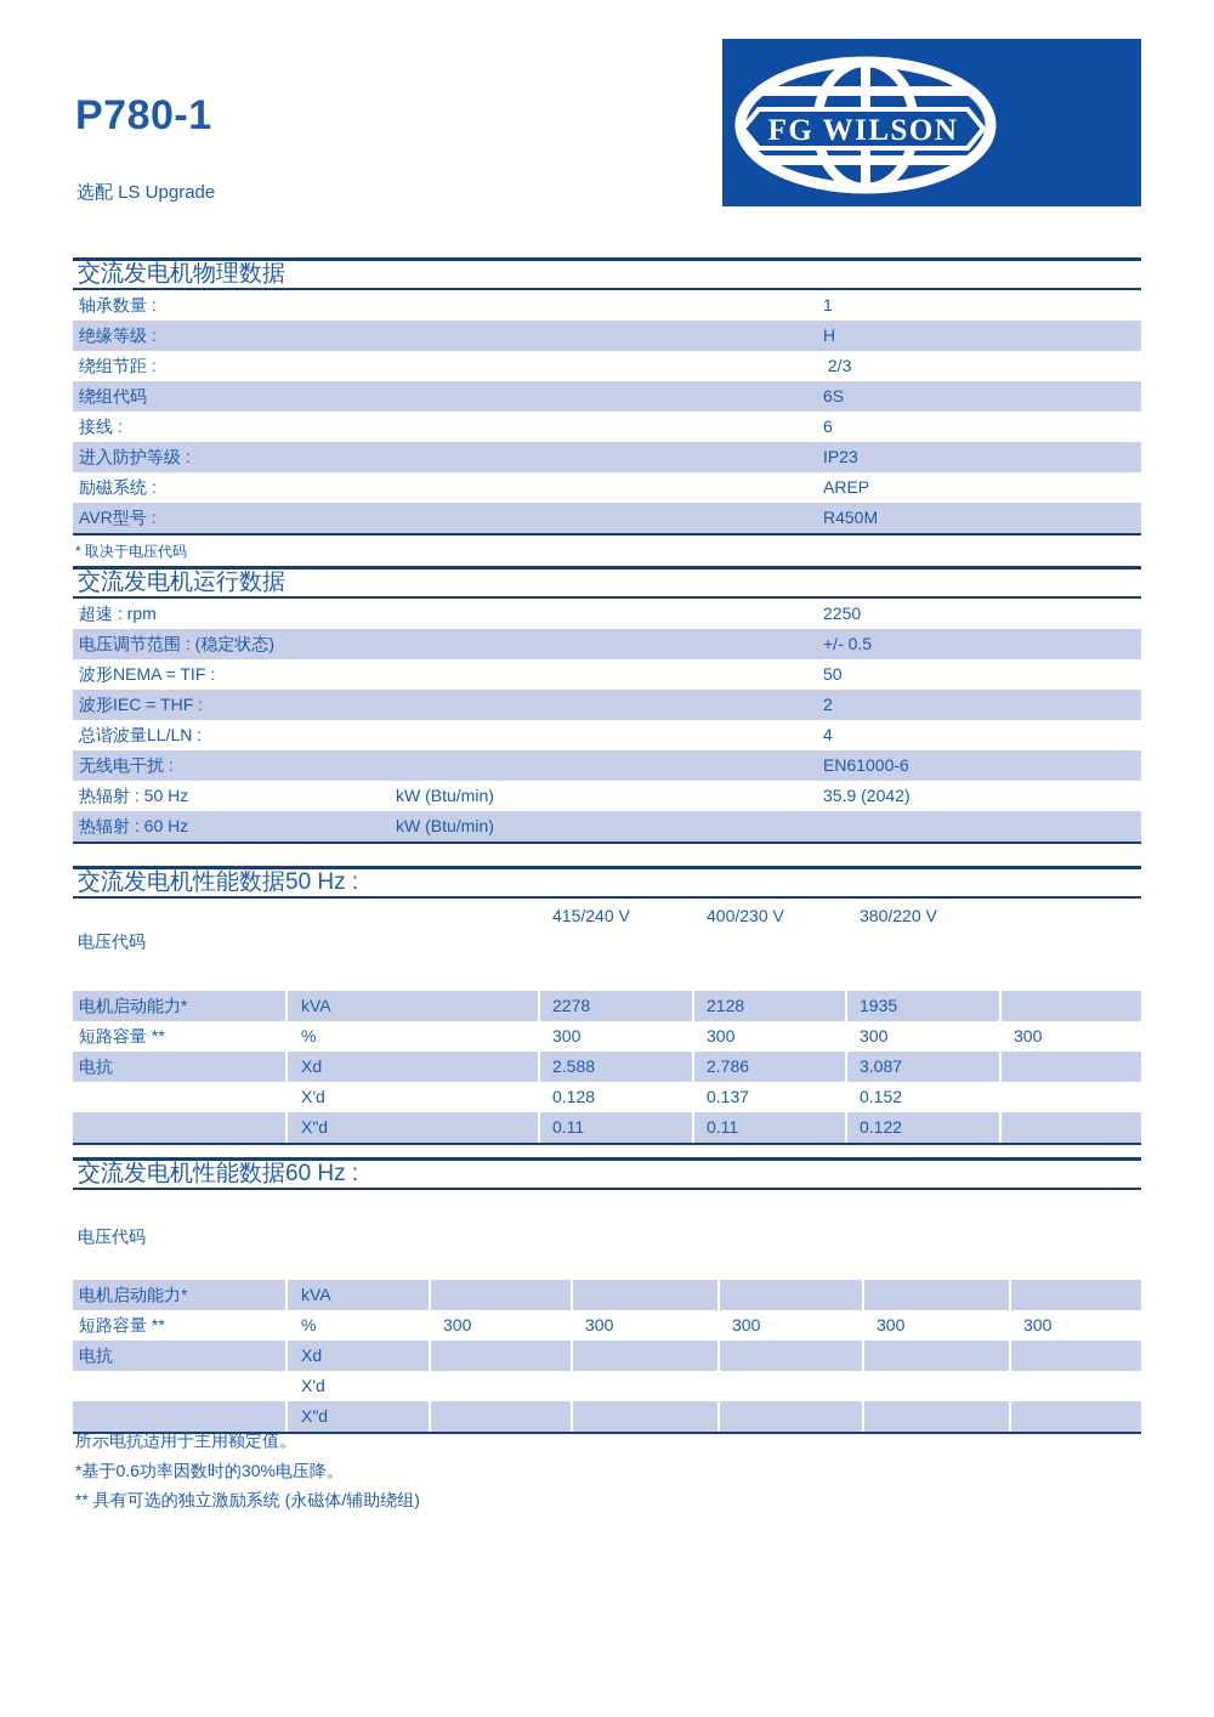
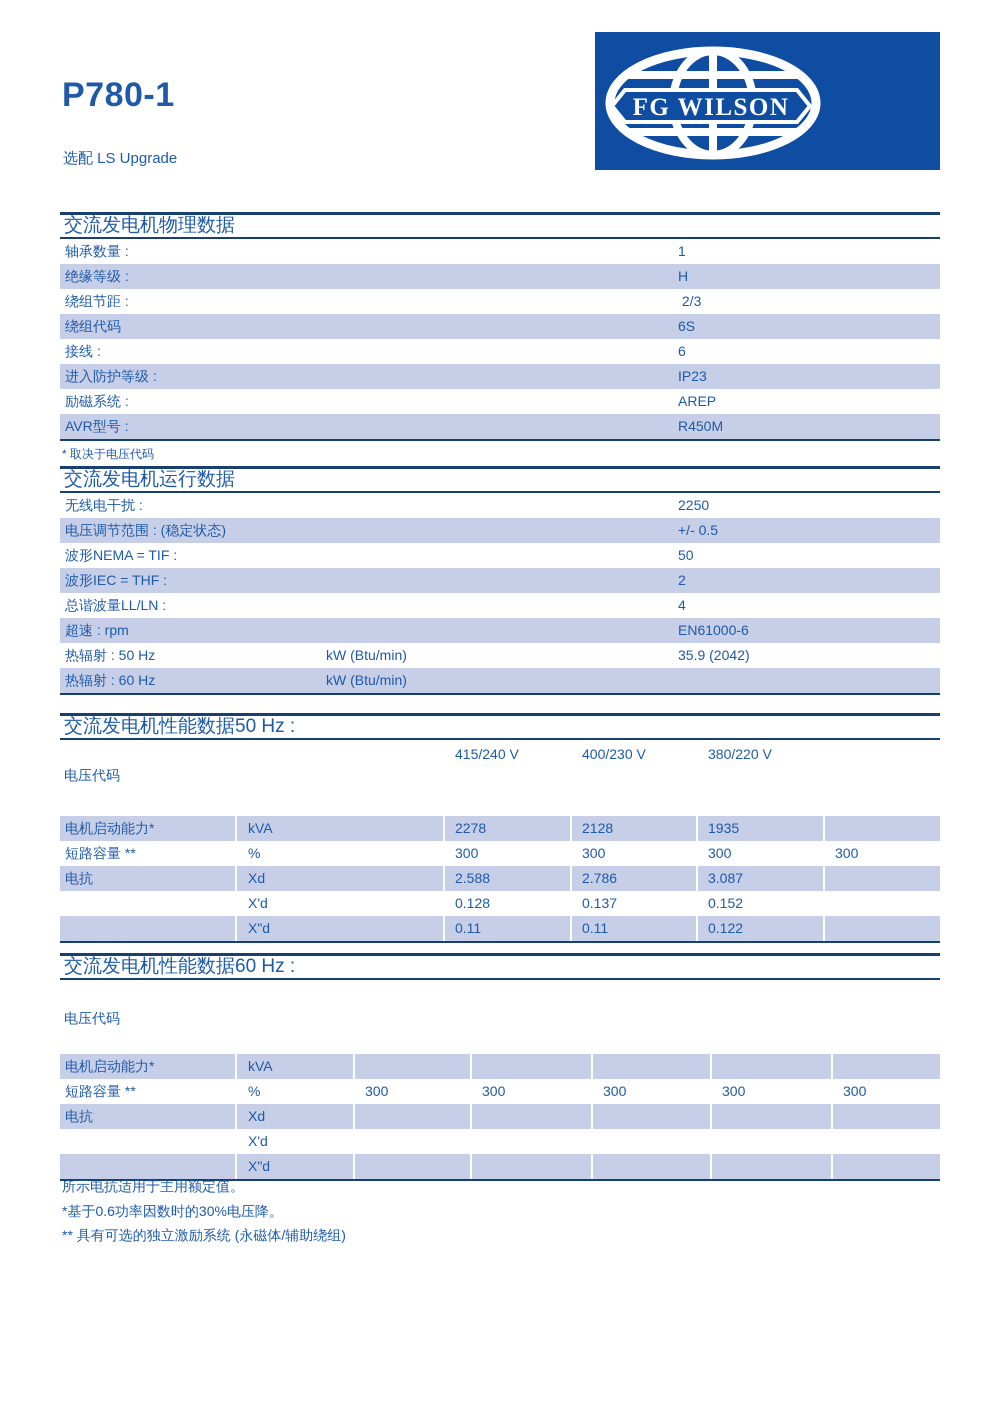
  P780-1
  选配 LS Upgrade
  FG WILSON
  交流发电机物理数据
  轴承数量 :
  1
  绝缘等级 :
  H
  绕组节距 :
  2/3
  绕组代码
  6S
  接线 :
  6
  进入防护等级 :
  IP23
  励磁系统 :
  AREP
  AVR型号 :
  R450M
  * 取决于电压代码
  交流发电机运行数据
- 超速 : rpm
+ 无线电干扰 :
  2250
  电压调节范围 : (稳定状态)
  +/- 0.5
  波形NEMA = TIF :
  50
  波形IEC = THF :
  2
  总谐波量LL/LN :
  4
- 无线电干扰 :
+ 超速 : rpm
  EN61000-6
  热辐射 : 50 Hz
  kW (Btu/min)
  35.9 (2042)
  热辐射 : 60 Hz
  kW (Btu/min)
  交流发电机性能数据50 Hz :
  415/240 V
  400/230 V
  380/220 V
  电压代码
  电机启动能力*
  kVA
  2278
  2128
  1935
  短路容量 **
  %
  300
  300
  300
  300
  电抗
  Xd
  2.588
  2.786
  3.087
  X'd
  0.128
  0.137
  0.152
  X"d
  0.11
  0.11
  0.122
  交流发电机性能数据60 Hz :
  电压代码
  电机启动能力*
  kVA
  短路容量 **
  %
  300
  300
  300
  300
  300
  电抗
  Xd
  X'd
  X"d
  所示电抗适用于主用额定值。
  *基于0.6功率因数时的30%电压降。
  ** 具有可选的独立激励系统 (永磁体/辅助绕组)
